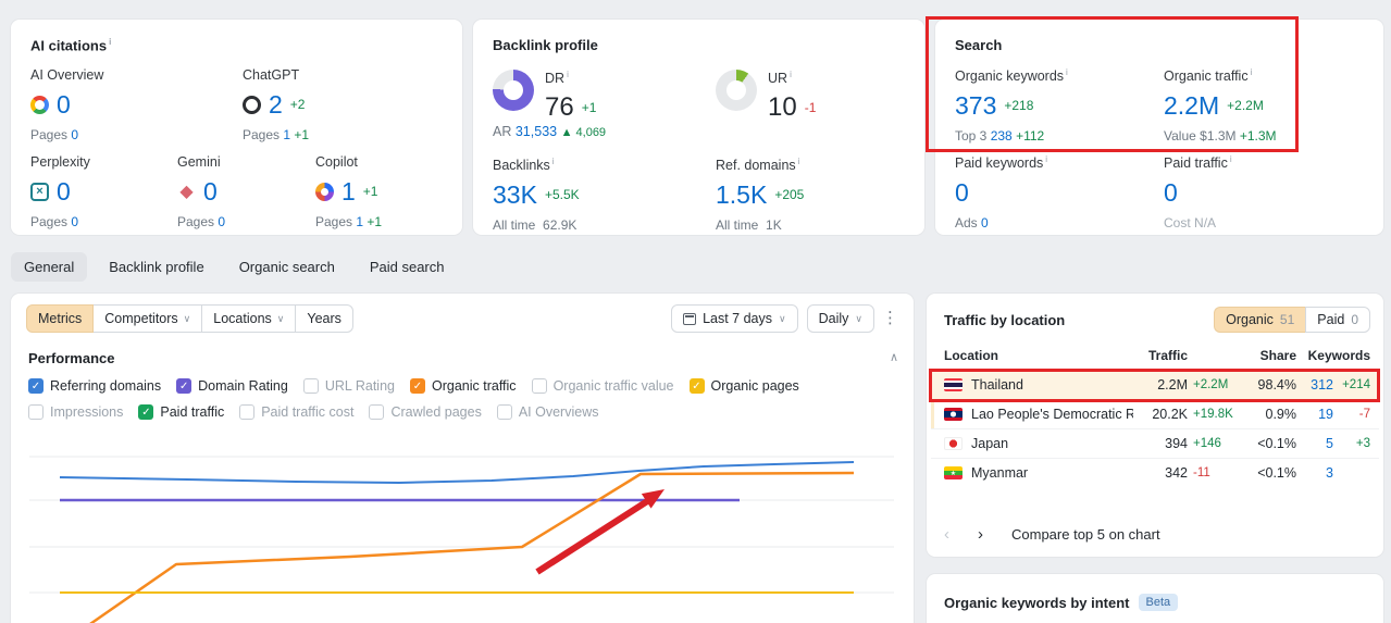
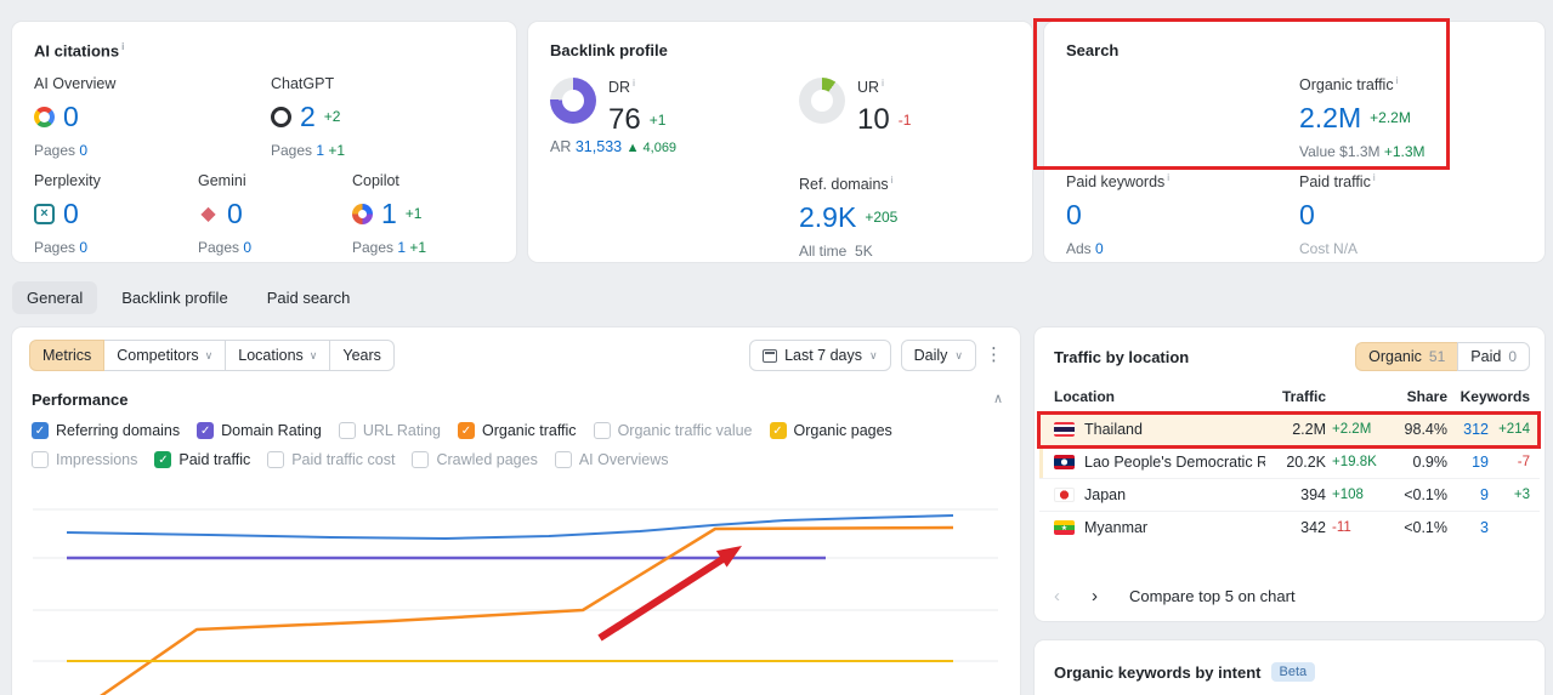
  AI citations i
  AI Overview
  0
  Pages 0
  ChatGPT
  2
  +2
  Pages 1 +1
  Perplexity
  ×
  0
  Pages 0
  Gemini
  ◆
  0
  Pages 0
  Copilot
  1
  +1
  Pages 1 +1
  Backlink profile
  DR i
  76
  +1
  AR 31,533 ▲ 4,069
  UR i
  10
  -1
- Backlinks i
- 33K
- +5.5K
- All time 62.9K
  Ref. domains i
- 1.5K
+ 2.9K
  +205
- All time 1K
+ All time 5K
  Search
- Organic keywords i
- 373
- +218
- Top 3 238 +112
  Organic traffic i
  2.2M
  +2.2M
  Value $1.3M +1.3M
  Paid keywords i
  0
  Ads 0
  Paid traffic i
  0
  Cost N/A
  General
  Backlink profile
- Organic search
  Paid search
  Metrics
  Competitors
  ∨
  Locations
  ∨
  Years
  Last 7 days
  ∨
  Daily
  ∨
  ⋮
  Performance
  ∧
  ✓
  Referring domains
  ✓
  Domain Rating
  URL Rating
  ✓
  Organic traffic
  Organic traffic value
  ✓
  Organic pages
  Impressions
  ✓
  Paid traffic
  Paid traffic cost
  Crawled pages
  AI Overviews
  Traffic by location
  Organic
  51
  Paid
  0
  Location
  Traffic
  Share
  Keywords
  Thailand
  2.2M
  +2.2M
  98.4%
  312
  +214
  Lao People's Democratic R
  20.2K
  +19.8K
  0.9%
  19
  -7
  Japan
  394
- +146
+ +108
  <0.1%
- 5
+ 9
  +3
  Myanmar
  342
  -11
  <0.1%
  3
  ‹
  ›
  Compare top 5 on chart
  Organic keywords by intent
  Beta
